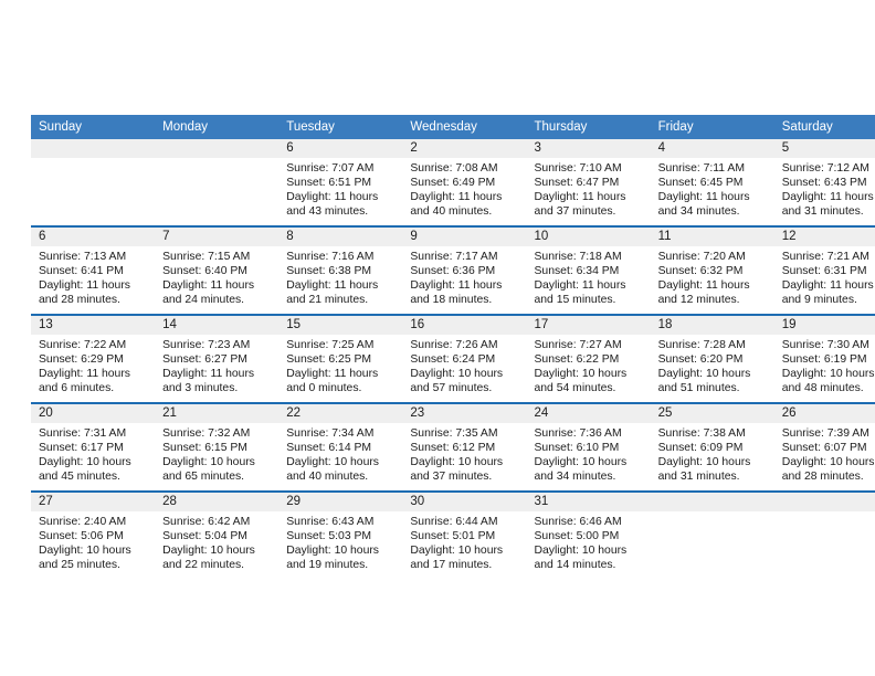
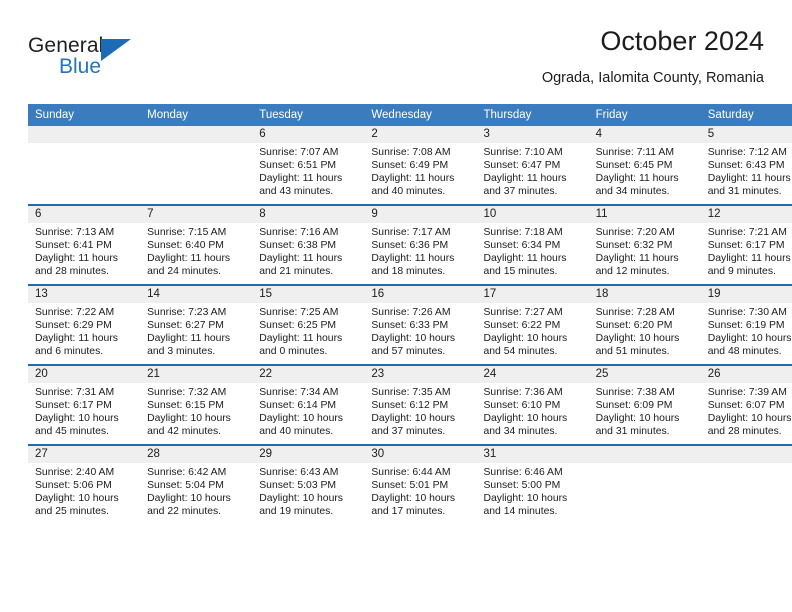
+ General
+ Blue
+ October 2024
+ Ograda, Ialomita County, Romania
  Sunday	Monday	Tuesday	Wednesday	Thursday	Friday	Saturday
  		6Sunrise: 7:07 AMSunset: 6:51 PMDaylight: 11 hoursand 43 minutes.	2Sunrise: 7:08 AMSunset: 6:49 PMDaylight: 11 hoursand 40 minutes.	3Sunrise: 7:10 AMSunset: 6:47 PMDaylight: 11 hoursand 37 minutes.	4Sunrise: 7:11 AMSunset: 6:45 PMDaylight: 11 hoursand 34 minutes.	5Sunrise: 7:12 AMSunset: 6:43 PMDaylight: 11 hoursand 31 minutes.
- 6Sunrise: 7:13 AMSunset: 6:41 PMDaylight: 11 hoursand 28 minutes.	7Sunrise: 7:15 AMSunset: 6:40 PMDaylight: 11 hoursand 24 minutes.	8Sunrise: 7:16 AMSunset: 6:38 PMDaylight: 11 hoursand 21 minutes.	9Sunrise: 7:17 AMSunset: 6:36 PMDaylight: 11 hoursand 18 minutes.	10Sunrise: 7:18 AMSunset: 6:34 PMDaylight: 11 hoursand 15 minutes.	11Sunrise: 7:20 AMSunset: 6:32 PMDaylight: 11 hoursand 12 minutes.	12Sunrise: 7:21 AMSunset: 6:31 PMDaylight: 11 hoursand 9 minutes.
+ 6Sunrise: 7:13 AMSunset: 6:41 PMDaylight: 11 hoursand 28 minutes.	7Sunrise: 7:15 AMSunset: 6:40 PMDaylight: 11 hoursand 24 minutes.	8Sunrise: 7:16 AMSunset: 6:38 PMDaylight: 11 hoursand 21 minutes.	9Sunrise: 7:17 AMSunset: 6:36 PMDaylight: 11 hoursand 18 minutes.	10Sunrise: 7:18 AMSunset: 6:34 PMDaylight: 11 hoursand 15 minutes.	11Sunrise: 7:20 AMSunset: 6:32 PMDaylight: 11 hoursand 12 minutes.	12Sunrise: 7:21 AMSunset: 6:17 PMDaylight: 11 hoursand 9 minutes.
- 13Sunrise: 7:22 AMSunset: 6:29 PMDaylight: 11 hoursand 6 minutes.	14Sunrise: 7:23 AMSunset: 6:27 PMDaylight: 11 hoursand 3 minutes.	15Sunrise: 7:25 AMSunset: 6:25 PMDaylight: 11 hoursand 0 minutes.	16Sunrise: 7:26 AMSunset: 6:24 PMDaylight: 10 hoursand 57 minutes.	17Sunrise: 7:27 AMSunset: 6:22 PMDaylight: 10 hoursand 54 minutes.	18Sunrise: 7:28 AMSunset: 6:20 PMDaylight: 10 hoursand 51 minutes.	19Sunrise: 7:30 AMSunset: 6:19 PMDaylight: 10 hoursand 48 minutes.
+ 13Sunrise: 7:22 AMSunset: 6:29 PMDaylight: 11 hoursand 6 minutes.	14Sunrise: 7:23 AMSunset: 6:27 PMDaylight: 11 hoursand 3 minutes.	15Sunrise: 7:25 AMSunset: 6:25 PMDaylight: 11 hoursand 0 minutes.	16Sunrise: 7:26 AMSunset: 6:33 PMDaylight: 10 hoursand 57 minutes.	17Sunrise: 7:27 AMSunset: 6:22 PMDaylight: 10 hoursand 54 minutes.	18Sunrise: 7:28 AMSunset: 6:20 PMDaylight: 10 hoursand 51 minutes.	19Sunrise: 7:30 AMSunset: 6:19 PMDaylight: 10 hoursand 48 minutes.
- 20Sunrise: 7:31 AMSunset: 6:17 PMDaylight: 10 hoursand 45 minutes.	21Sunrise: 7:32 AMSunset: 6:15 PMDaylight: 10 hoursand 65 minutes.	22Sunrise: 7:34 AMSunset: 6:14 PMDaylight: 10 hoursand 40 minutes.	23Sunrise: 7:35 AMSunset: 6:12 PMDaylight: 10 hoursand 37 minutes.	24Sunrise: 7:36 AMSunset: 6:10 PMDaylight: 10 hoursand 34 minutes.	25Sunrise: 7:38 AMSunset: 6:09 PMDaylight: 10 hoursand 31 minutes.	26Sunrise: 7:39 AMSunset: 6:07 PMDaylight: 10 hoursand 28 minutes.
+ 20Sunrise: 7:31 AMSunset: 6:17 PMDaylight: 10 hoursand 45 minutes.	21Sunrise: 7:32 AMSunset: 6:15 PMDaylight: 10 hoursand 42 minutes.	22Sunrise: 7:34 AMSunset: 6:14 PMDaylight: 10 hoursand 40 minutes.	23Sunrise: 7:35 AMSunset: 6:12 PMDaylight: 10 hoursand 37 minutes.	24Sunrise: 7:36 AMSunset: 6:10 PMDaylight: 10 hoursand 34 minutes.	25Sunrise: 7:38 AMSunset: 6:09 PMDaylight: 10 hoursand 31 minutes.	26Sunrise: 7:39 AMSunset: 6:07 PMDaylight: 10 hoursand 28 minutes.
  27Sunrise: 2:40 AMSunset: 5:06 PMDaylight: 10 hoursand 25 minutes.	28Sunrise: 6:42 AMSunset: 5:04 PMDaylight: 10 hoursand 22 minutes.	29Sunrise: 6:43 AMSunset: 5:03 PMDaylight: 10 hoursand 19 minutes.	30Sunrise: 6:44 AMSunset: 5:01 PMDaylight: 10 hoursand 17 minutes.	31Sunrise: 6:46 AMSunset: 5:00 PMDaylight: 10 hoursand 14 minutes.
